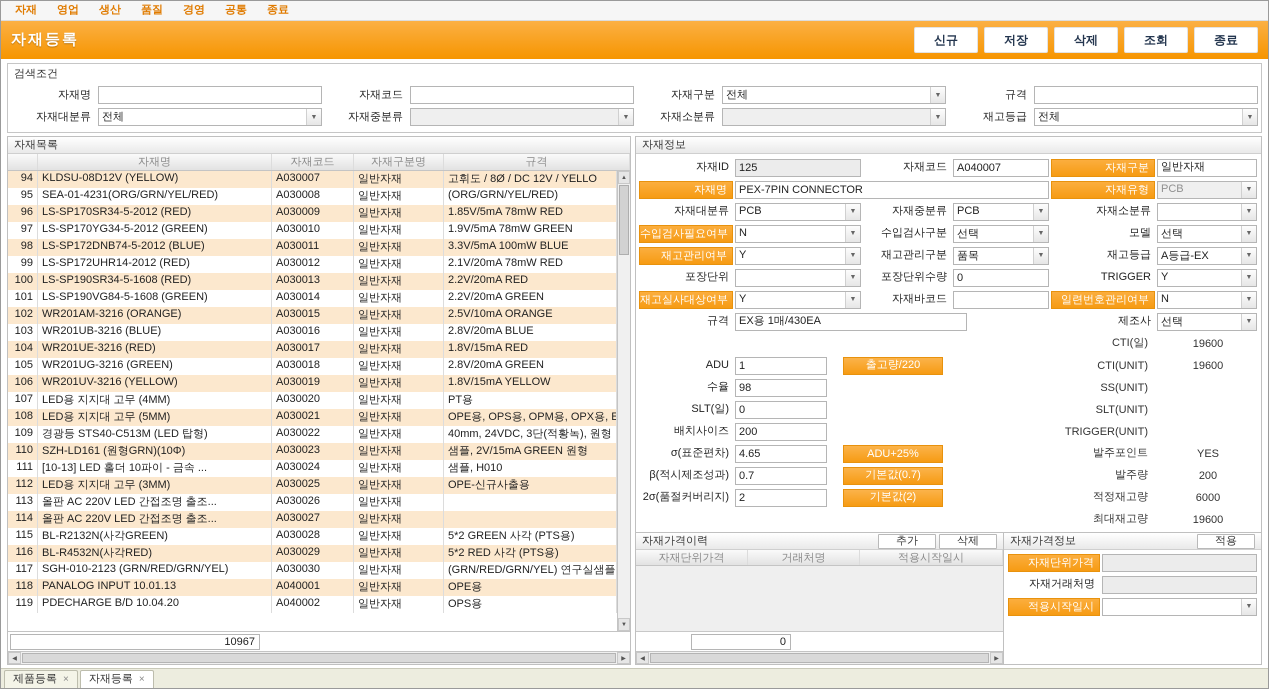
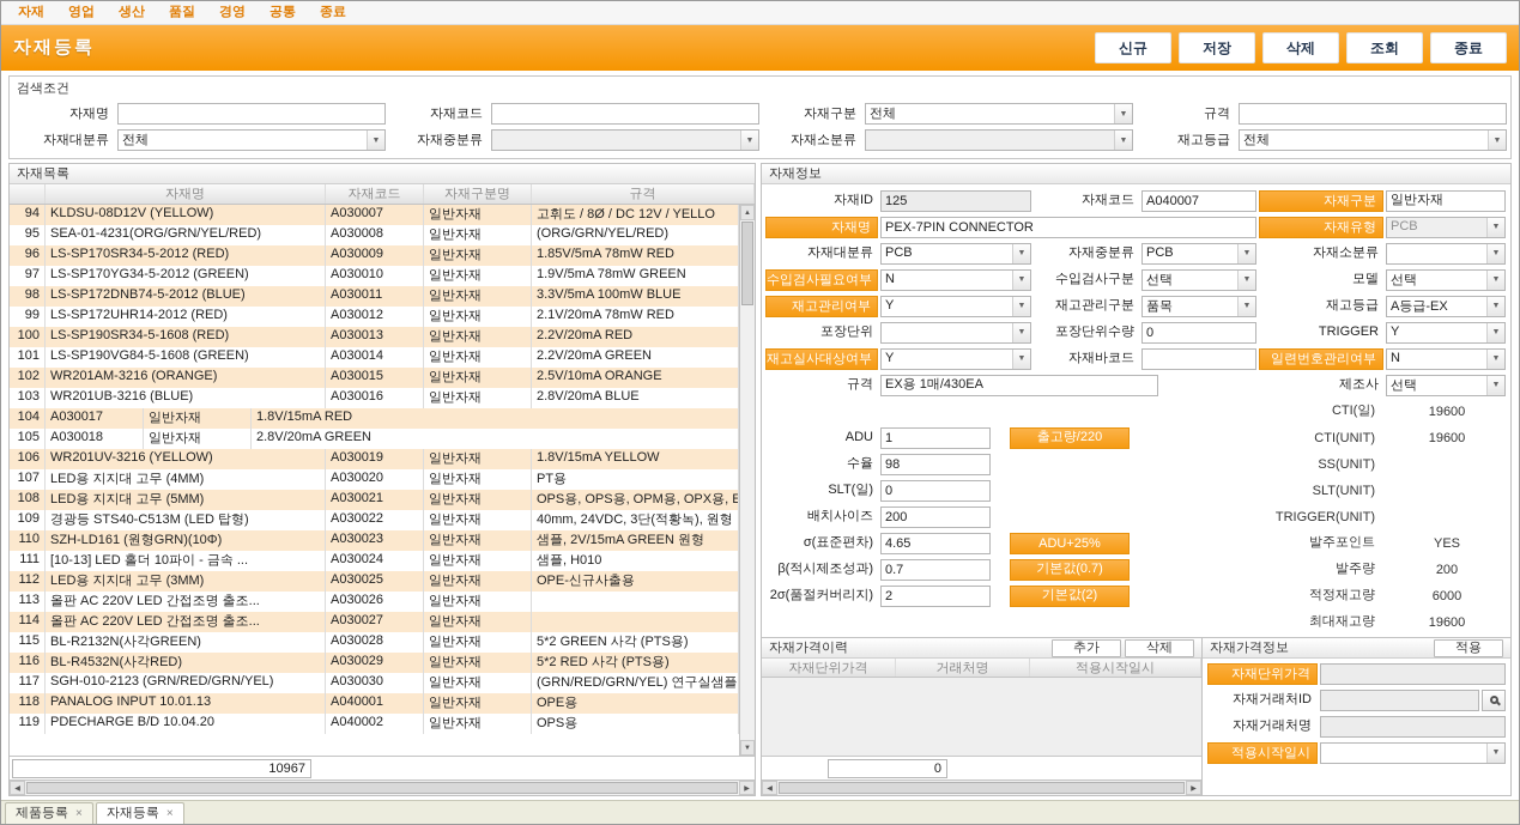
  자재
  영업
  생산
  품질
  경영
  공통
  종료
  자재등록
  신규
  저장
  삭제
  조회
  종료
  검색조건
  자재명
  자재코드
  자재구분
  전체
  규격
  자재대분류
  전체
  자재중분류
  자재소분류
  재고등급
  전체
  자재목록
  자재명
  자재코드
  자재구분명
  규격
  94
  KLDSU-08D12V (YELLOW)
  A030007
  일반자재
  고휘도 / 8Ø / DC 12V / YELLO
  95
  SEA-01-4231(ORG/GRN/YEL/RED)
  A030008
  일반자재
  (ORG/GRN/YEL/RED)
  96
  LS-SP170SR34-5-2012 (RED)
  A030009
  일반자재
  1.85V/5mA 78mW RED
  97
  LS-SP170YG34-5-2012 (GREEN)
  A030010
  일반자재
  1.9V/5mA 78mW GREEN
  98
  LS-SP172DNB74-5-2012 (BLUE)
  A030011
  일반자재
  3.3V/5mA 100mW BLUE
  99
  LS-SP172UHR14-2012 (RED)
  A030012
  일반자재
  2.1V/20mA 78mW RED
  100
  LS-SP190SR34-5-1608 (RED)
  A030013
  일반자재
  2.2V/20mA RED
  101
  LS-SP190VG84-5-1608 (GREEN)
  A030014
  일반자재
  2.2V/20mA GREEN
  102
  WR201AM-3216 (ORANGE)
  A030015
  일반자재
  2.5V/10mA ORANGE
  103
  WR201UB-3216 (BLUE)
  A030016
  일반자재
  2.8V/20mA BLUE
  104
- WR201UE-3216 (RED)
  A030017
  일반자재
  1.8V/15mA RED
  105
- WR201UG-3216 (GREEN)
  A030018
  일반자재
  2.8V/20mA GREEN
  106
  WR201UV-3216 (YELLOW)
  A030019
  일반자재
  1.8V/15mA YELLOW
  107
  LED용 지지대 고무 (4MM)
  A030020
  일반자재
  PT용
  108
  LED용 지지대 고무 (5MM)
  A030021
  일반자재
- OPE용, OPS용, OPM용, OPX용, E
+ OPS용, OPS용, OPM용, OPX용, E
  109
  경광등 STS40-C513M (LED 탑형)
  A030022
  일반자재
  40mm, 24VDC, 3단(적황녹), 원형
  110
  SZH-LD161 (원형GRN)(10Φ)
  A030023
  일반자재
  샘플, 2V/15mA GREEN 원형
  111
  [10-13] LED 홀더 10파이 - 금속 ...
  A030024
  일반자재
  샘플, H010
  112
  LED용 지지대 고무 (3MM)
  A030025
  일반자재
  OPE-신규사출용
  113
  올판 AC 220V LED 간접조명 출조...
  A030026
  일반자재
  114
  올판 AC 220V LED 간접조명 출조...
  A030027
  일반자재
  115
  BL-R2132N(사각GREEN)
  A030028
  일반자재
  5*2 GREEN 사각 (PTS용)
  116
  BL-R4532N(사각RED)
  A030029
  일반자재
  5*2 RED 사각 (PTS용)
  117
  SGH-010-2123 (GRN/RED/GRN/YEL)
  A030030
  일반자재
  (GRN/RED/GRN/YEL) 연구실샘플
  118
  PANALOG INPUT 10.01.13
  A040001
  일반자재
  OPE용
  119
  PDECHARGE B/D 10.04.20
  A040002
  일반자재
  OPS용
  10967
  자재정보
  자재ID
  125
  자재코드
  A040007
  자재구분
  일반자재
  자재명
  PEX-7PIN CONNECTOR
  자재유형
  PCB
  자재대분류
  PCB
  자재중분류
  PCB
  자재소분류
  수입검사필요여부
  N
  수입검사구분
  선택
  모델
  선택
  재고관리여부
  Y
  재고관리구분
  품목
  재고등급
  A등급-EX
  포장단위
  포장단위수량
  0
  TRIGGER
  Y
  재고실사대상여부
  Y
  자재바코드
  일련번호관리여부
  N
  규격
  EX용 1매/430EA
  제조사
  선택
  CTI(일)
  19600
  ADU
  1
  출고량/220
  CTI(UNIT)
  19600
  수율
  98
  SS(UNIT)
  SLT(일)
  0
  SLT(UNIT)
  배치사이즈
  200
  TRIGGER(UNIT)
  σ(표준편차)
  4.65
  ADU+25%
  발주포인트
  YES
  β(적시제조성과)
  0.7
  기본값(0.7)
  발주량
  200
  2σ(품절커버리지)
  2
  기본값(2)
  적정재고량
  6000
  최대재고량
  19600
  자재가격이력
  추가
  삭제
  자재단위가격
  거래처명
  적용시작일시
  0
  자재가격정보
  적용
  자재단위가격
+ 자재거래처ID
  자재거래처명
  적용시작일시
  제품등록
  ×
  자재등록
  ×
